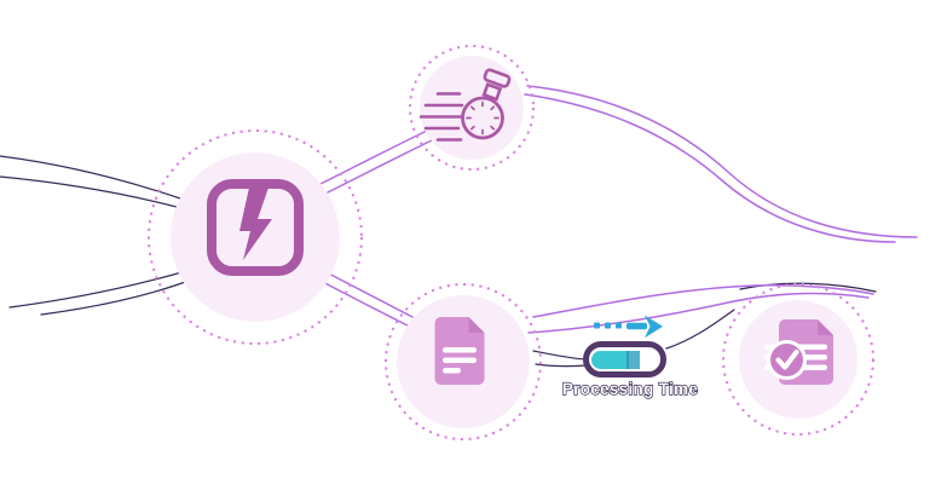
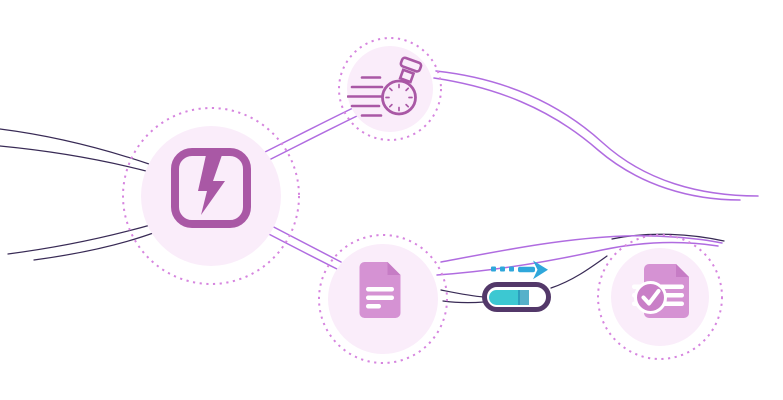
- Processing Time
